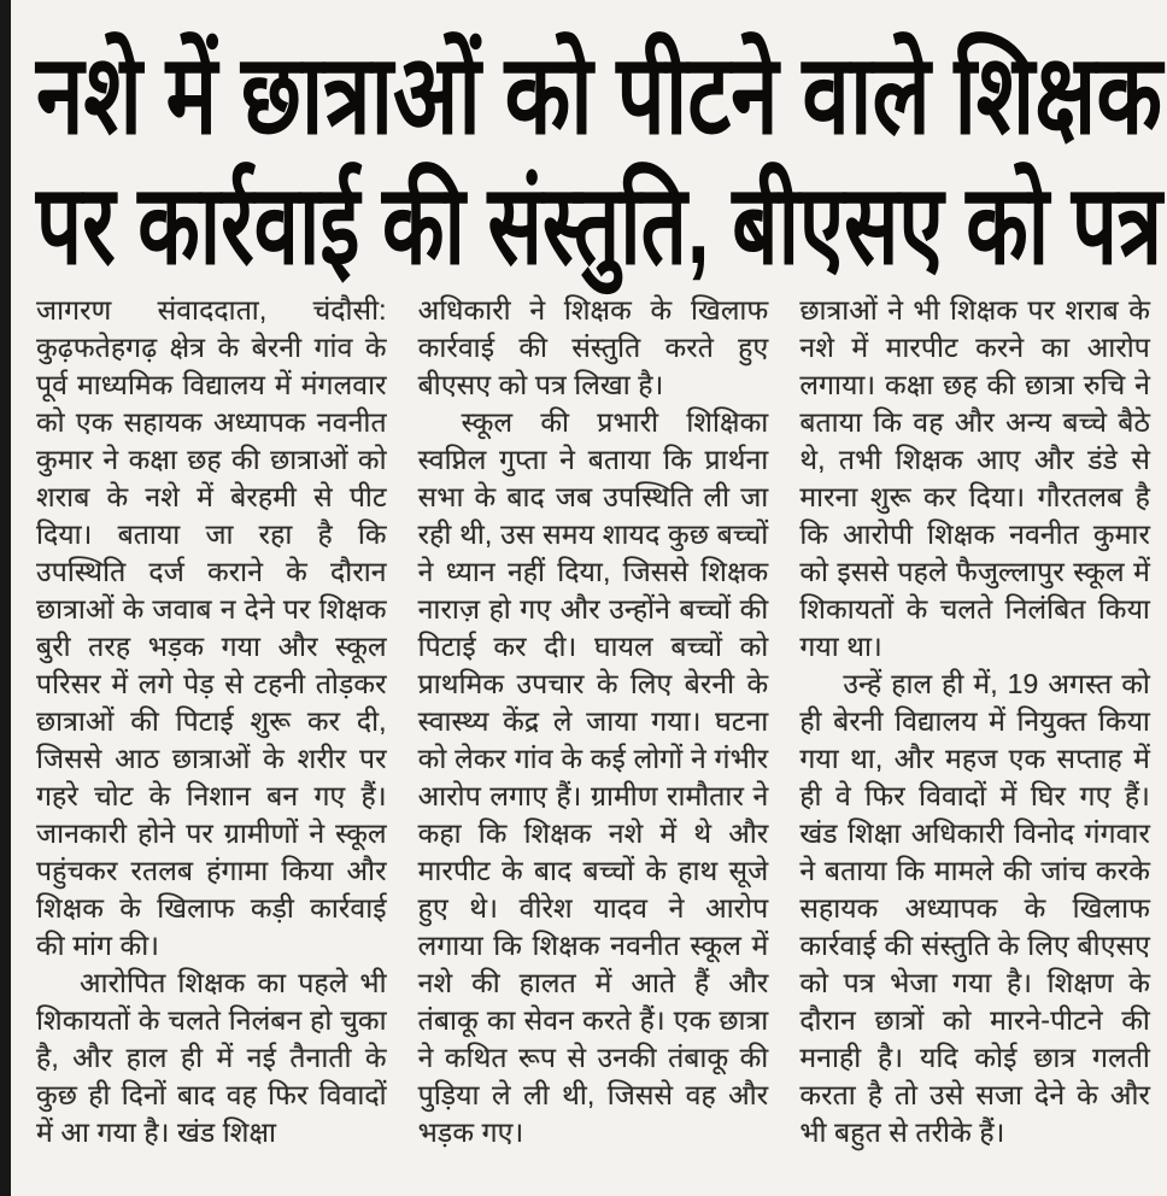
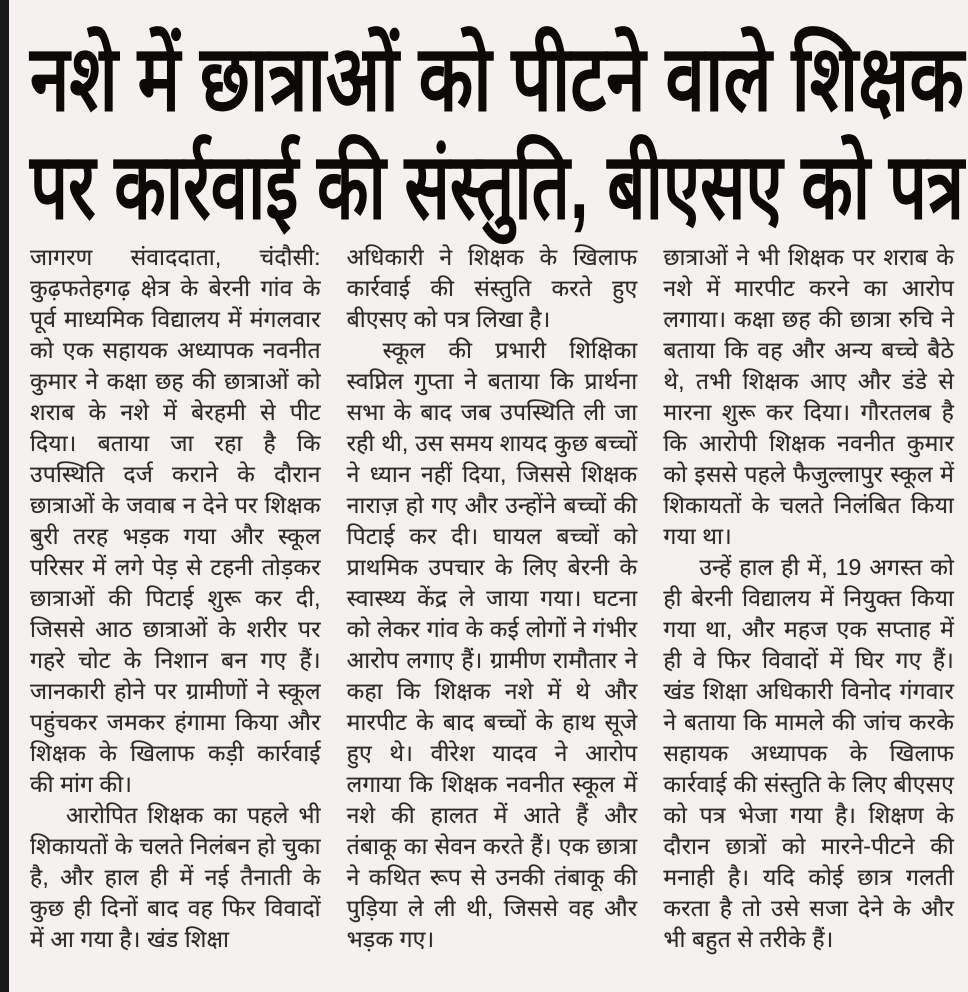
  नशे में छात्राओं को पीटने वाले शिक्षक
  पर कार्रवाई की संस्तुति, बीएसए को पत्र
- जागरण संवाददाता, चंदौसी: कुढ़फतेहगढ़ क्षेत्र के बेरनी गांव के पूर्व माध्यमिक विद्यालय में मंगलवार को एक सहायक अध्यापक नवनीत कुमार ने कक्षा छह की छात्राओं को शराब के नशे में बेरहमी से पीट दिया। बताया जा रहा है कि उपस्थिति दर्ज कराने के दौरान छात्राओं के जवाब न देने पर शिक्षक बुरी तरह भड़क गया और स्कूल परिसर में लगे पेड़ से टहनी तोड़कर छात्राओं की पिटाई शुरू कर दी, जिससे आठ छात्राओं के शरीर पर गहरे चोट के निशान बन गए हैं। जानकारी होने पर ग्रामीणों ने स्कूल पहुंचकर रतलब हंगामा किया और शिक्षक के खिलाफ कड़ी कार्रवाई की मांग की।
+ जागरण संवाददाता, चंदौसी: कुढ़फतेहगढ़ क्षेत्र के बेरनी गांव के पूर्व माध्यमिक विद्यालय में मंगलवार को एक सहायक अध्यापक नवनीत कुमार ने कक्षा छह की छात्राओं को शराब के नशे में बेरहमी से पीट दिया। बताया जा रहा है कि उपस्थिति दर्ज कराने के दौरान छात्राओं के जवाब न देने पर शिक्षक बुरी तरह भड़क गया और स्कूल परिसर में लगे पेड़ से टहनी तोड़कर छात्राओं की पिटाई शुरू कर दी, जिससे आठ छात्राओं के शरीर पर गहरे चोट के निशान बन गए हैं। जानकारी होने पर ग्रामीणों ने स्कूल पहुंचकर जमकर हंगामा किया और शिक्षक के खिलाफ कड़ी कार्रवाई की मांग की।
  आरोपित शिक्षक का पहले भी शिकायतों के चलते निलंबन हो चुका है, और हाल ही में नई तैनाती के कुछ ही दिनों बाद वह फिर विवादों में आ गया है। खंड शिक्षा
  अधिकारी ने शिक्षक के खिलाफ कार्रवाई की संस्तुति करते हुए बीएसए को पत्र लिखा है।
  स्कूल की प्रभारी शिक्षिका स्वप्निल गुप्ता ने बताया कि प्रार्थना सभा के बाद जब उपस्थिति ली जा रही थी, उस समय शायद कुछ बच्चों ने ध्यान नहीं दिया, जिससे शिक्षक नाराज़ हो गए और उन्होंने बच्चों की पिटाई कर दी। घायल बच्चों को प्राथमिक उपचार के लिए बेरनी के स्वास्थ्य केंद्र ले जाया गया। घटना को लेकर गांव के कई लोगों ने गंभीर आरोप लगाए हैं। ग्रामीण रामौतार ने कहा कि शिक्षक नशे में थे और मारपीट के बाद बच्चों के हाथ सूजे हुए थे। वीरेश यादव ने आरोप लगाया कि शिक्षक नवनीत स्कूल में नशे की हालत में आते हैं और तंबाकू का सेवन करते हैं। एक छात्रा ने कथित रूप से उनकी तंबाकू की पुड़िया ले ली थी, जिससे वह और भड़क गए।
  छात्राओं ने भी शिक्षक पर शराब के नशे में मारपीट करने का आरोप लगाया। कक्षा छह की छात्रा रुचि ने बताया कि वह और अन्य बच्चे बैठे थे, तभी शिक्षक आए और डंडे से मारना शुरू कर दिया। गौरतलब है कि आरोपी शिक्षक नवनीत कुमार को इससे पहले फैजुल्लापुर स्कूल में शिकायतों के चलते निलंबित किया गया था।
  उन्हें हाल ही में, 19 अगस्त को ही बेरनी विद्यालय में नियुक्त किया गया था, और महज एक सप्ताह में ही वे फिर विवादों में घिर गए हैं। खंड शिक्षा अधिकारी विनोद गंगवार ने बताया कि मामले की जांच करके सहायक अध्यापक के खिलाफ कार्रवाई की संस्तुति के लिए बीएसए को पत्र भेजा गया है। शिक्षण के दौरान छात्रों को मारने-पीटने की मनाही है। यदि कोई छात्र गलती करता है तो उसे सजा देने के और भी बहुत से तरीके हैं।
